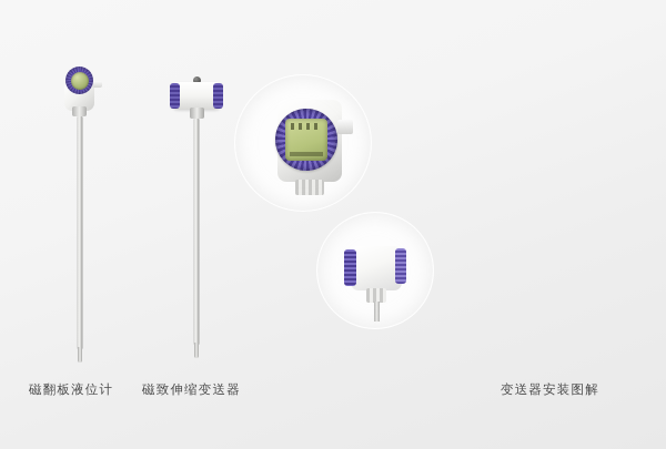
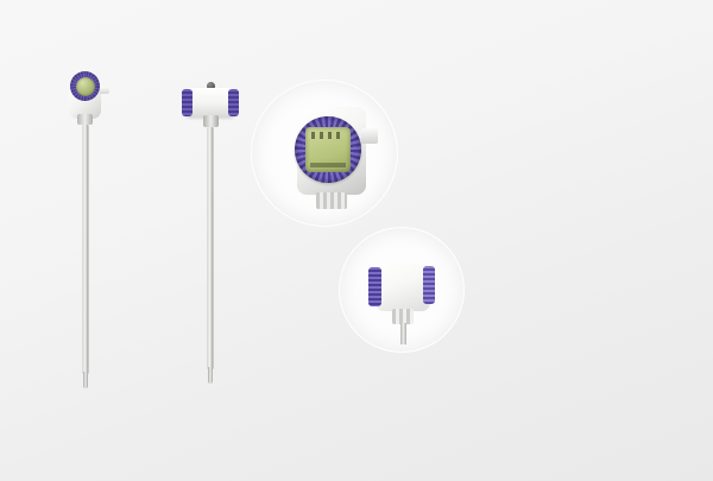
- 磁翻板液位计
- 磁致伸缩变送器
- 变送器安装图解
